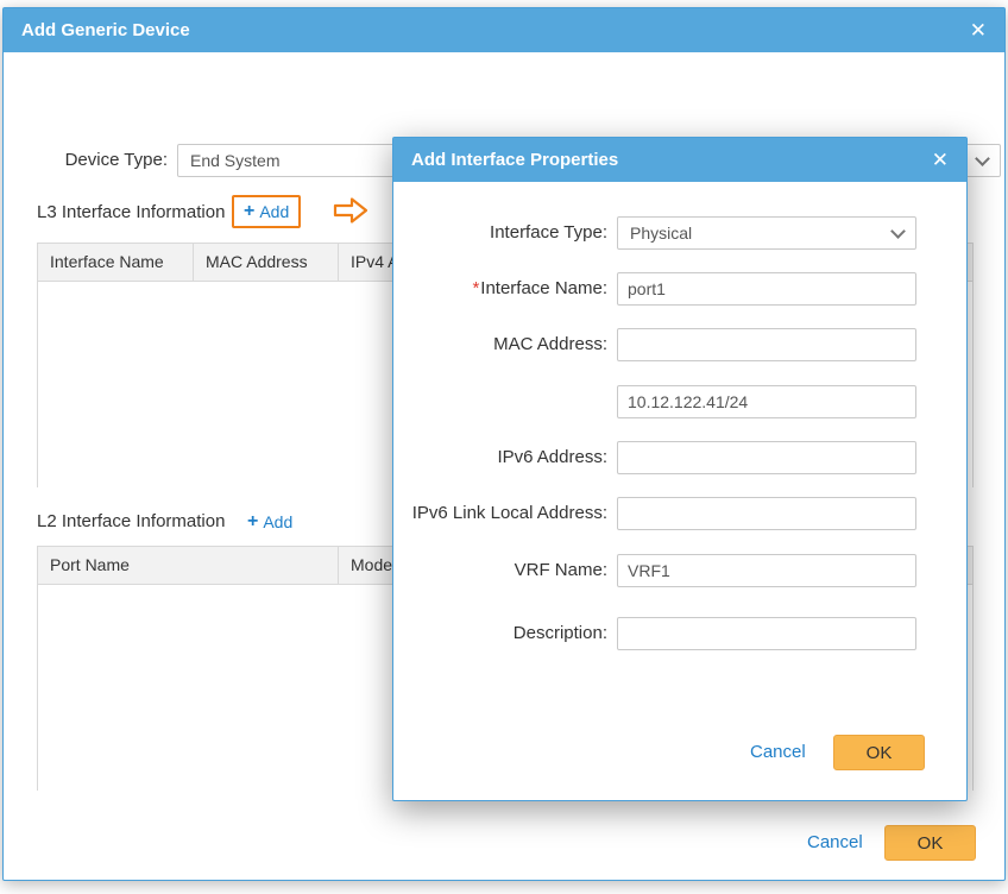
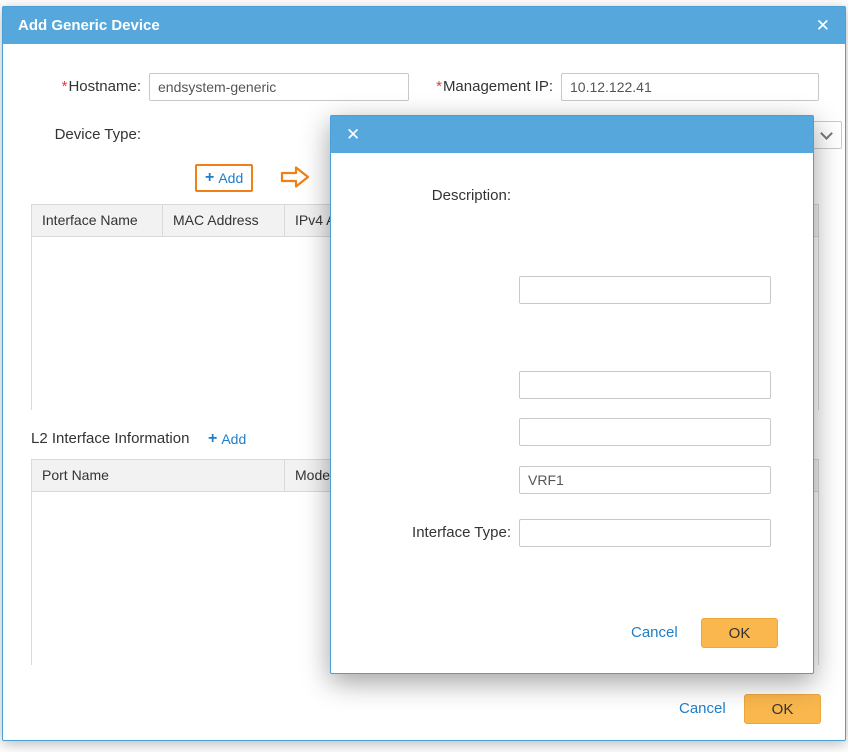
  Add Generic Device
  ✕
+ *Hostname:
+ endsystem-generic
+ *Management IP:
+ 10.12.122.41
  Device Type:
- End System
- L3 Interface Information
  +
  Add
  Interface Name
  MAC Address
  L2 Interface Information
  +
  Add
  Port Name
  Mode
  Cancel
  OK
- Add Interface Properties
  ✕
- Interface Type:
+ Description:
- Physical
- *Interface Name:
- port1
- MAC Address:
- 10.12.122.41/24
- IPv6 Address:
- IPv6 Link Local Address:
- VRF Name:
  VRF1
- Description:
+ Interface Type:
  Cancel
  OK
